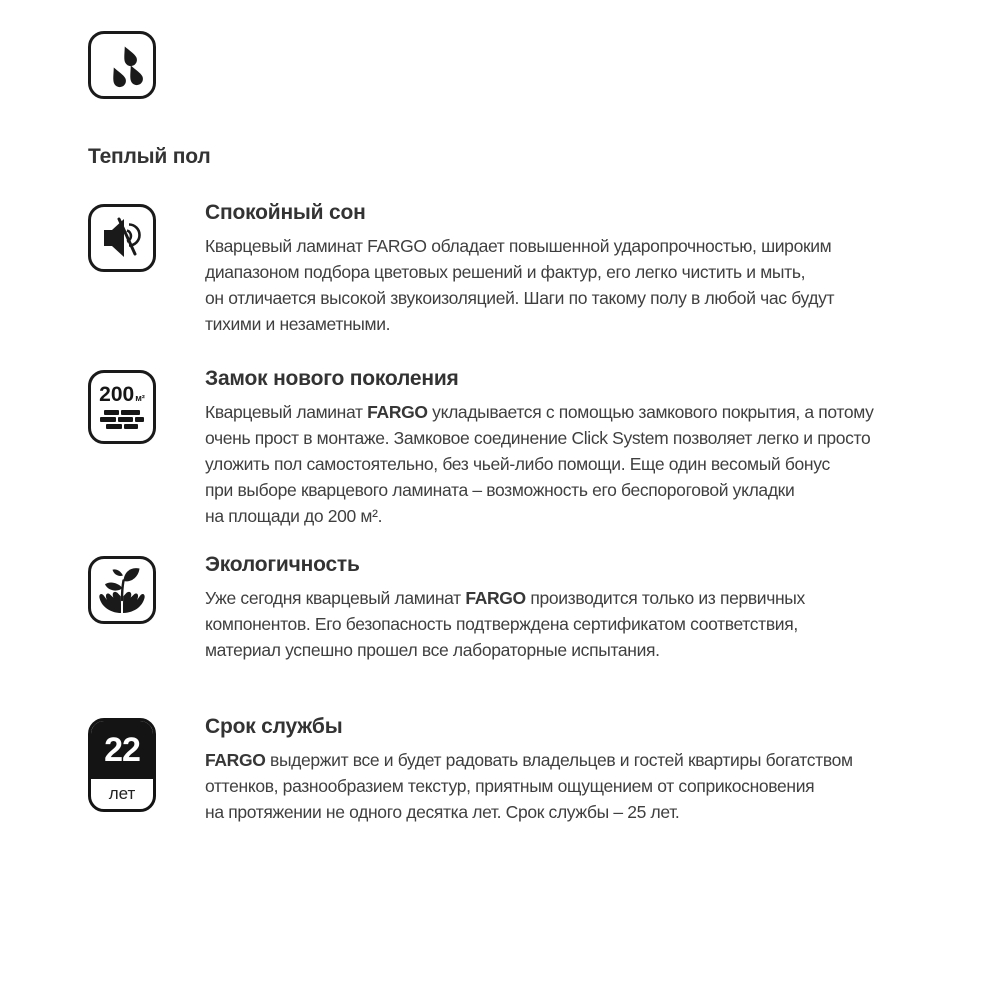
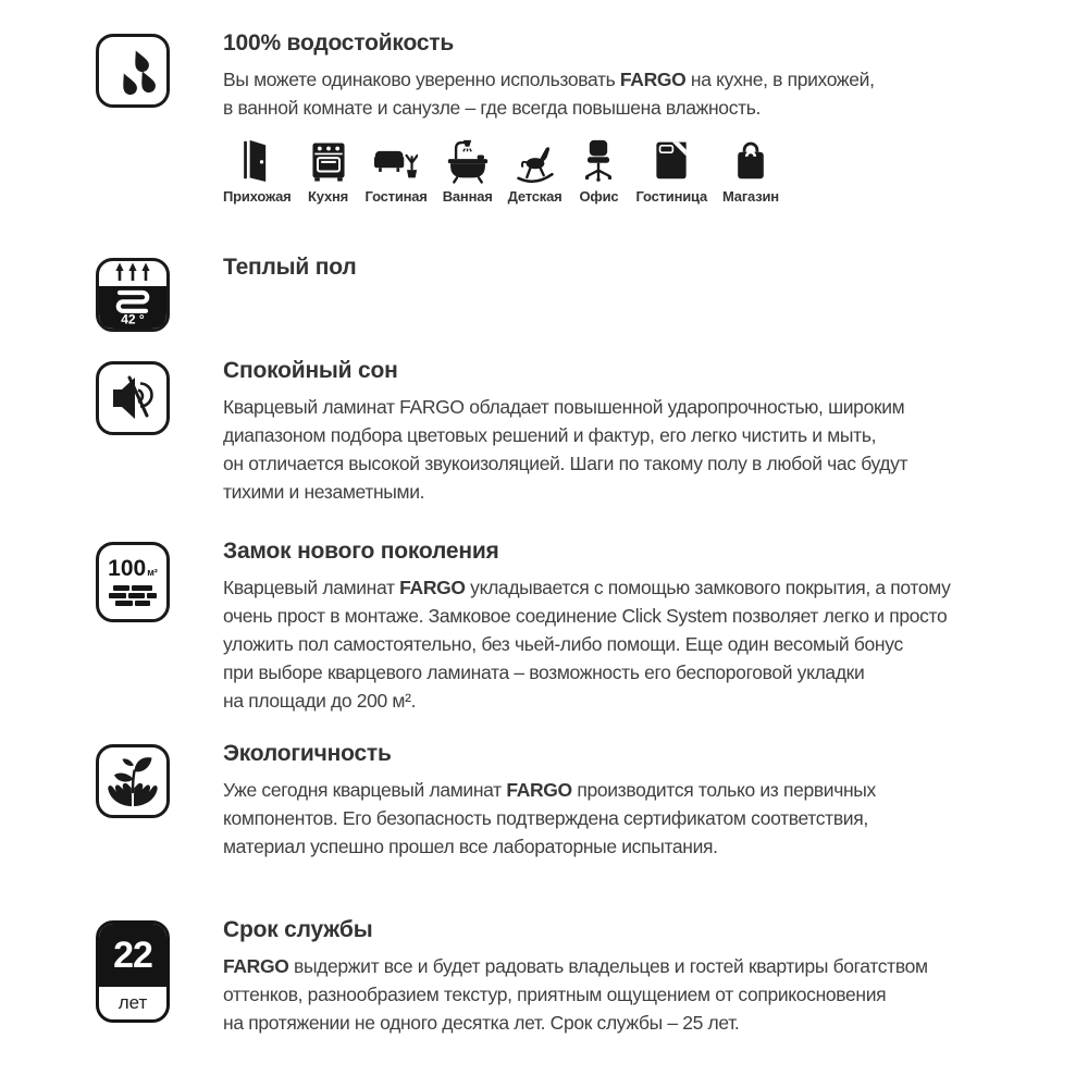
+ 100% водостойкость
+ Вы можете одинаково уверенно использовать FARGO на кухне, в прихожей,
+ в ванной комнате и санузле – где всегда повышена влажность.
+ Прихожая
+ Кухня
+ Гостиная
+ Ванная
+ Детская
+ Офис
+ Гостиница
+ Магазин
+ 42 °
  Теплый пол
  Спокойный сон
  Кварцевый ламинат FARGO обладает повышенной ударопрочностью, широким
  диапазоном подбора цветовых решений и фактур, его легко чистить и мыть,
  он отличается высокой звукоизоляцией. Шаги по такому полу в любой час будут
  тихими и незаметными.
- 200м²
+ 100м²
  Замок нового поколения
  Кварцевый ламинат FARGO укладывается с помощью замкового покрытия, а потому
  очень прост в монтаже. Замковое соединение Click System позволяет легко и просто
  уложить пол самостоятельно, без чьей-либо помощи. Еще один весомый бонус
  при выборе кварцевого ламината – возможность его беспороговой укладки
  на площади до 200 м².
  Экологичность
  Уже сегодня кварцевый ламинат FARGO производится только из первичных
  компонентов. Его безопасность подтверждена сертификатом соответствия,
  материал успешно прошел все лабораторные испытания.
  22
  лет
  Срок службы
  FARGO выдержит все и будет радовать владельцев и гостей квартиры богатством
  оттенков, разнообразием текстур, приятным ощущением от соприкосновения
  на протяжении не одного десятка лет. Срок службы – 25 лет.
